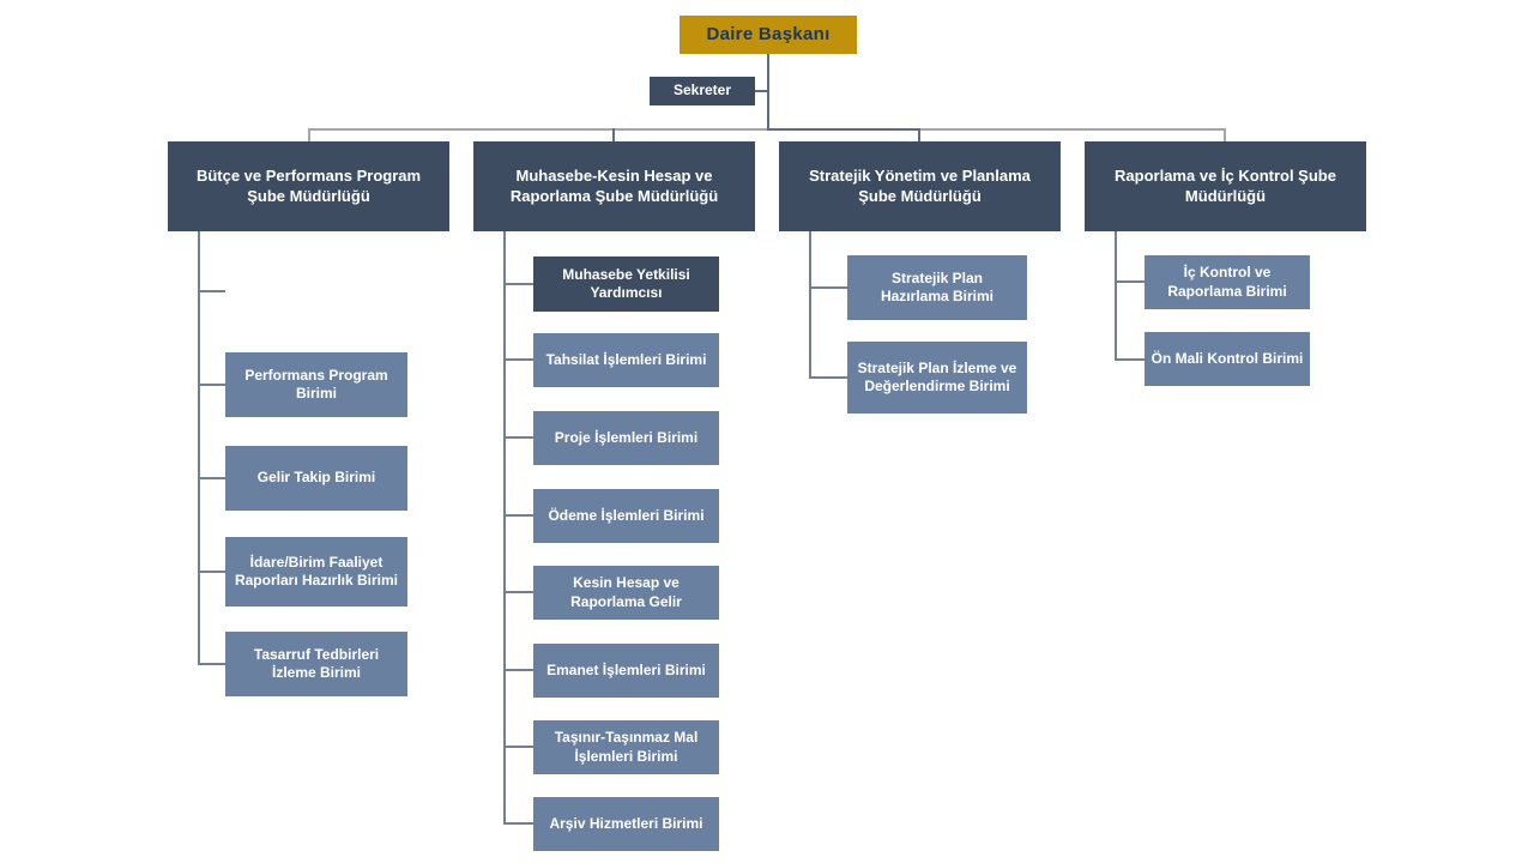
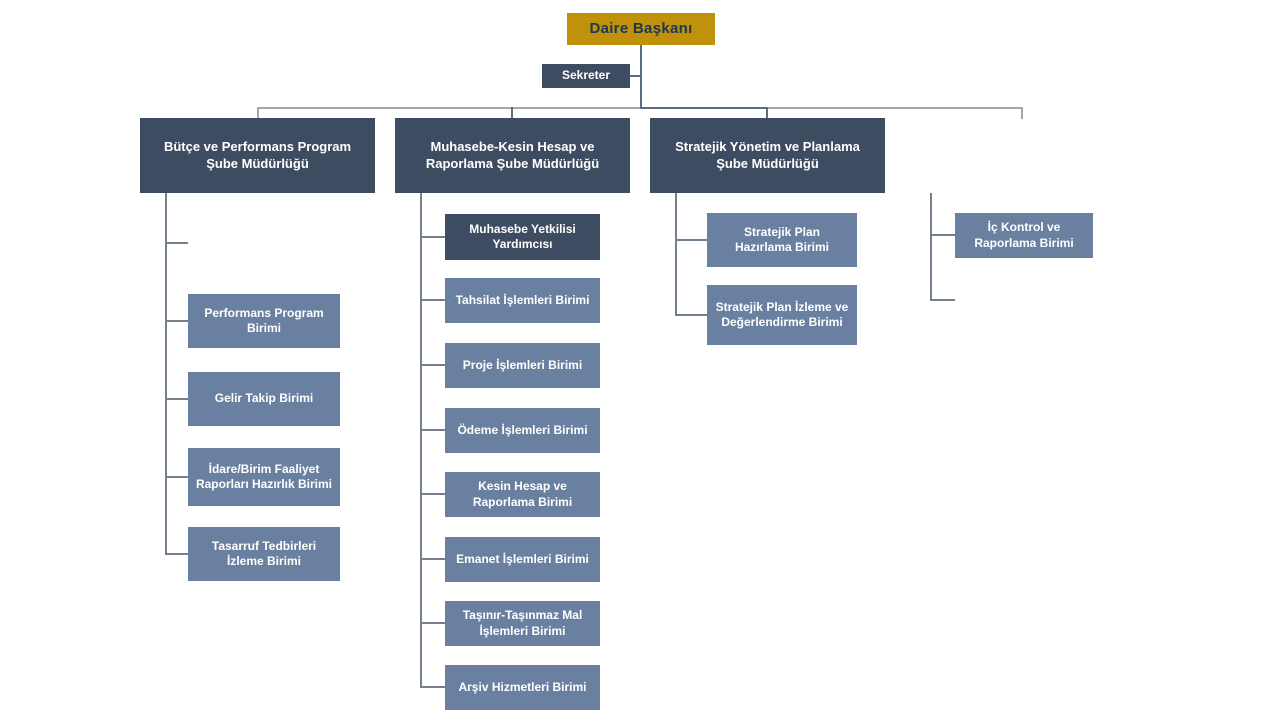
  Daire Başkanı
  Sekreter
  Bütçe ve Performans Program Şube Müdürlüğü
  Muhasebe-Kesin Hesap ve Raporlama Şube Müdürlüğü
  Stratejik Yönetim ve Planlama Şube Müdürlüğü
- Raporlama ve İç Kontrol Şube Müdürlüğü
  Performans Program Birimi
  Gelir Takip Birimi
  İdare/Birim Faaliyet Raporları Hazırlık Birimi
  Tasarruf Tedbirleri İzleme Birimi
  Muhasebe Yetkilisi Yardımcısı
  Tahsilat İşlemleri Birimi
  Proje İşlemleri Birimi
  Ödeme İşlemleri Birimi
- Kesin Hesap ve Raporlama Gelir
+ Kesin Hesap ve Raporlama Birimi
  Emanet İşlemleri Birimi
  Taşınır-Taşınmaz Mal İşlemleri Birimi
  Arşiv Hizmetleri Birimi
  Stratejik Plan Hazırlama Birimi
  Stratejik Plan İzleme ve Değerlendirme Birimi
  İç Kontrol ve Raporlama Birimi
- Ön Mali Kontrol Birimi
